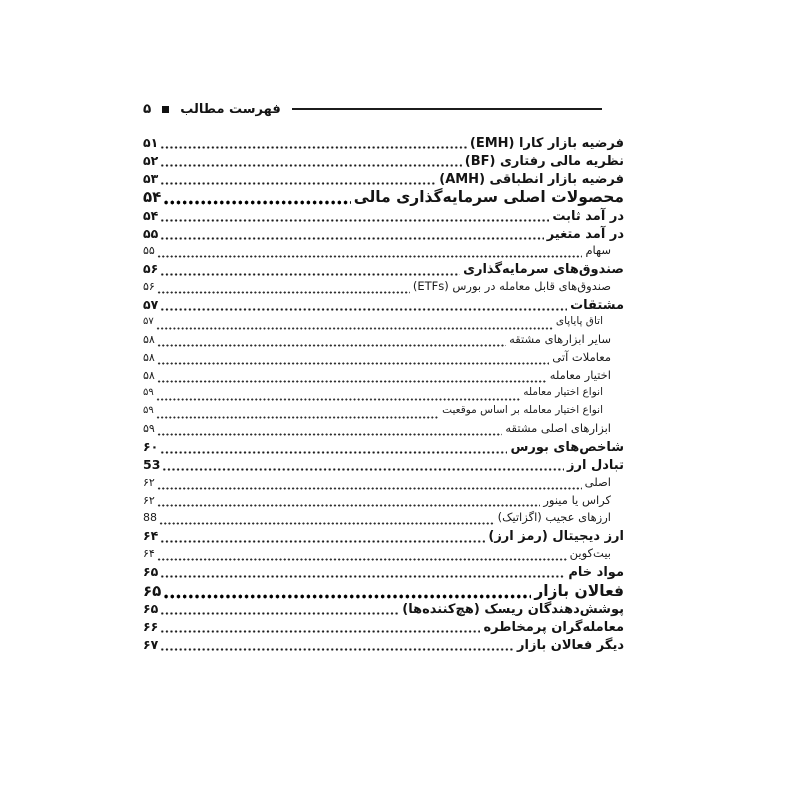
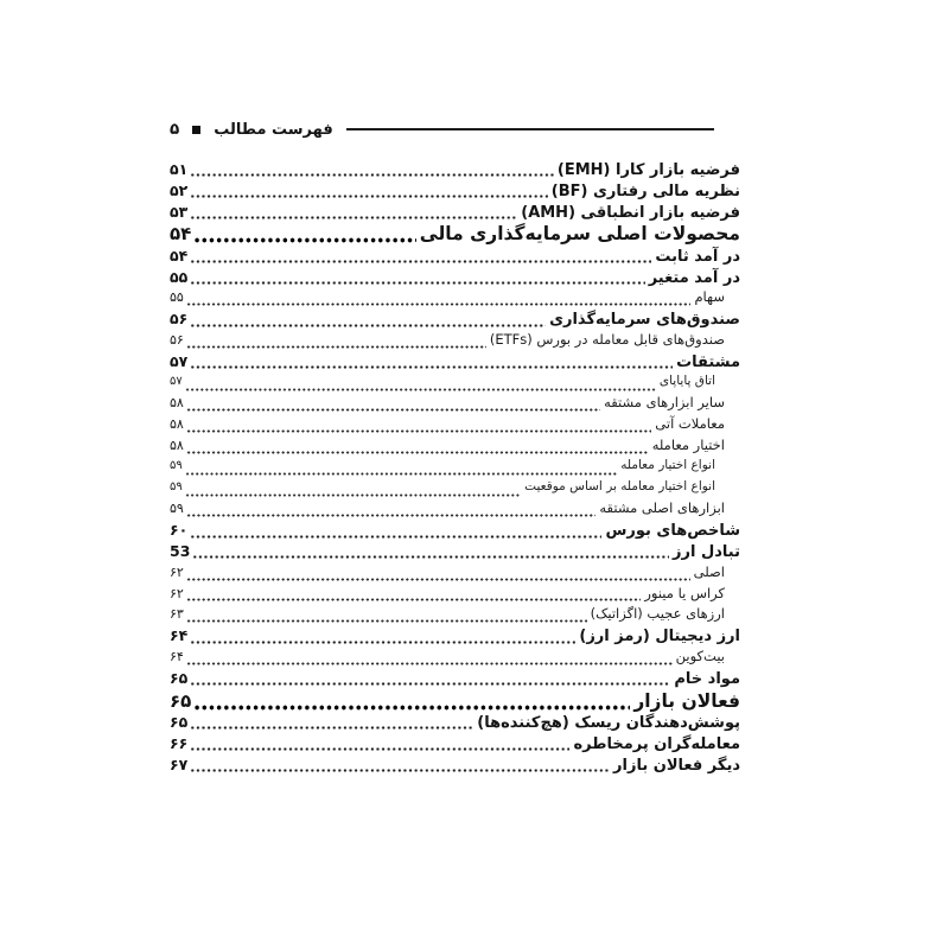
  فهرست مطالب
  ۵
  فرضیه بازار کارا (EMH)
  ۵۱
  نظریه مالی رفتاری (BF)
  ۵۲
  فرضیه بازار انطباقی (AMH)
  ۵۳
  محصولات اصلی سرمایه‌گذاری مالی
  ۵۴
  در آمد ثابت
  ۵۴
  در آمد متغیر
  ۵۵
  سهام
  ۵۵
  صندوق‌های سرمایه‌گذاری
  ۵۶
  صندوق‌های قابل معامله در بورس (ETFs)
  ۵۶
  مشتقات
  ۵۷
  اتاق پایاپای
  ۵۷
  سایر ابزارهای مشتقه
  ۵۸
  معاملات آتی
  ۵۸
  اختیار معامله
  ۵۸
  انواع اختیار معامله
  ۵۹
  انواع اختیار معامله بر اساس موقعیت
  ۵۹
  ابزارهای اصلی مشتقه
  ۵۹
  شاخص‌های بورس
  ۶۰
  تبادل ارز
  53
  اصلی
  ۶۲
  کراس یا مینور
  ۶۲
  ارزهای عجیب (اگزاتیک)
- 88
+ ۶۳
  ارز دیجیتال (رمز ارز)
  ۶۴
  بیت‌کوین
  ۶۴
  مواد خام
  ۶۵
  فعالان بازار
  ۶۵
  پوشش‌دهندگان ریسک (هچ‌کننده‌ها)
  ۶۵
  معامله‌گران پرمخاطره
  ۶۶
  دیگر فعالان بازار
  ۶۷
